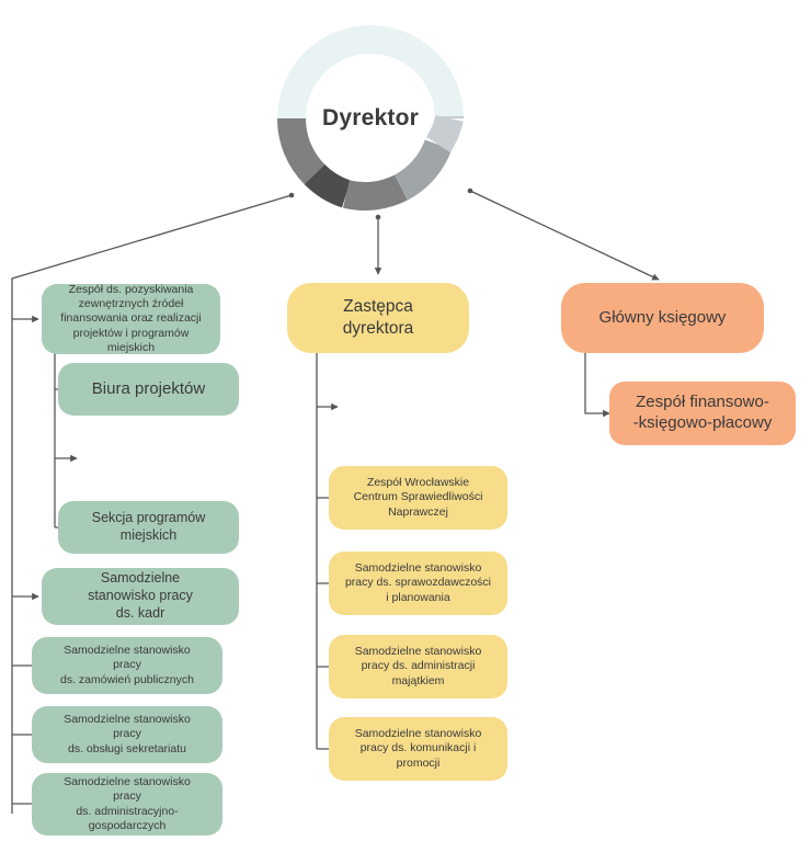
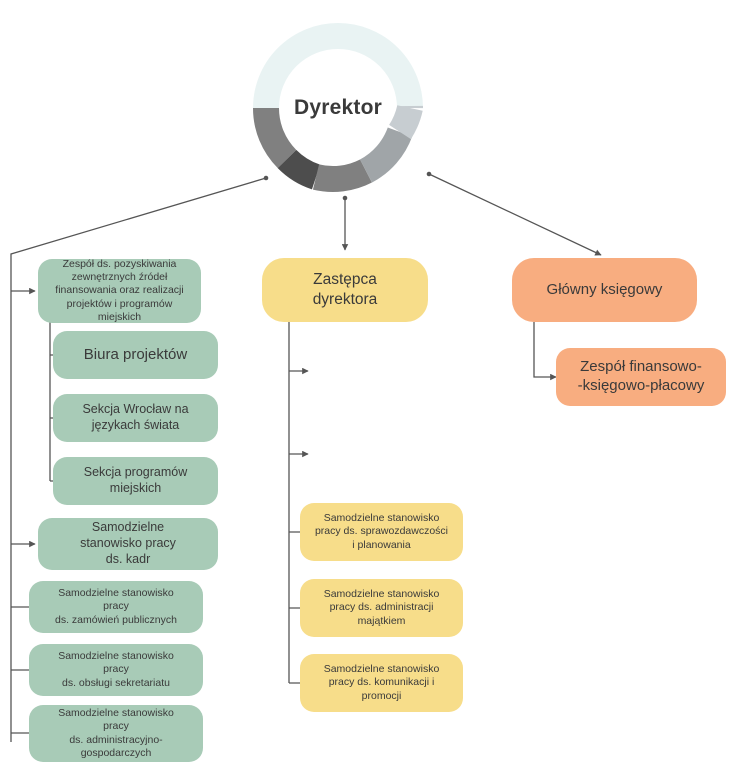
  Dyrektor
  Zespół ds. pozyskiwania
  zewnętrznych źródeł
  finansowania oraz realizacji
  projektów i programów
  miejskich
  Biura projektów
+ Sekcja Wrocław na
+ językach świata
  Sekcja programów
  miejskich
  Samodzielne
  stanowisko pracy
  ds. kadr
  Samodzielne stanowisko
  pracy
  ds. zamówień publicznych
  Samodzielne stanowisko
  pracy
  ds. obsługi sekretariatu
  Samodzielne stanowisko
  pracy
  ds. administracyjno-
  gospodarczych
  Zastępca
  dyrektora
- Zespół Wrocławskie
- Centrum Sprawiedliwości
- Naprawczej
  Samodzielne stanowisko
  pracy ds. sprawozdawczości
  i planowania
  Samodzielne stanowisko
  pracy ds. administracji
  majątkiem
  Samodzielne stanowisko
  pracy ds. komunikacji i
  promocji
  Główny księgowy
  Zespół finansowo-
  -księgowo-płacowy
